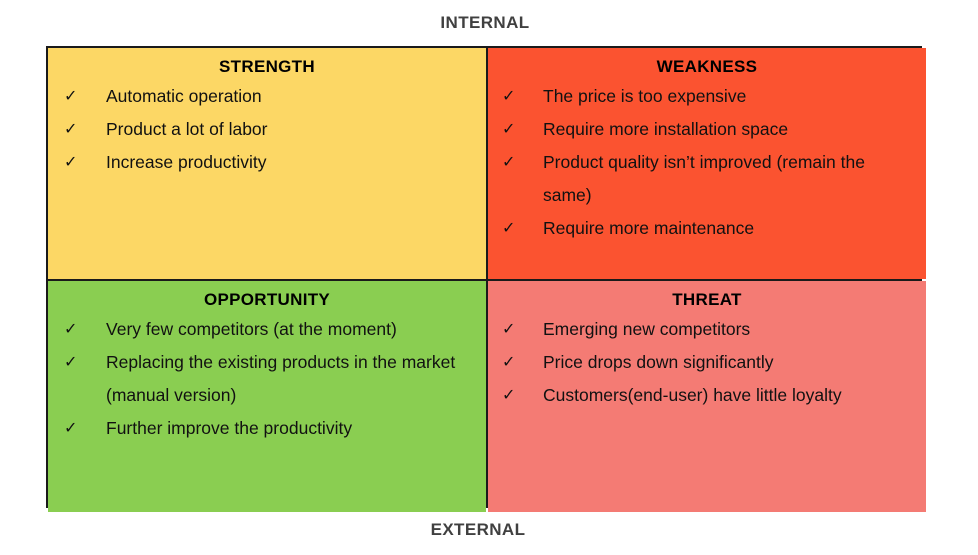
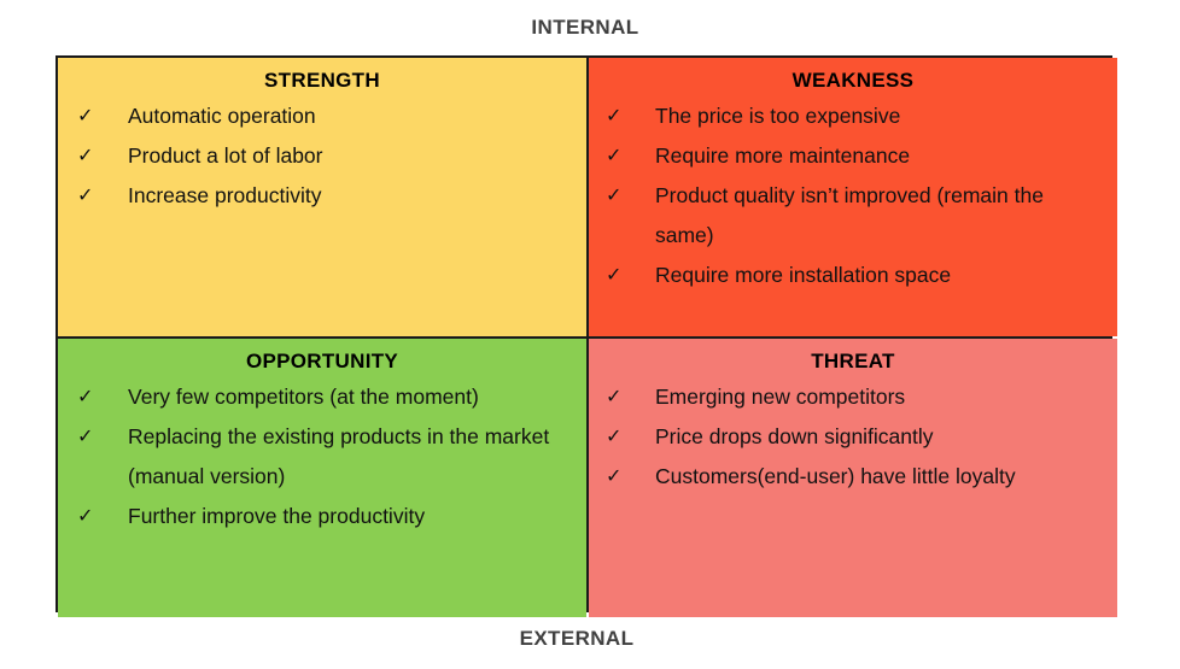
  INTERNAL
  STRENGTH
  ✓
  Automatic operation
  ✓
  Product a lot of labor
  ✓
  Increase productivity
  WEAKNESS
  ✓
  The price is too expensive
  ✓
- Require more installation space
+ Require more maintenance
  ✓
  Product quality isn’t improved (remain the same)
  ✓
- Require more maintenance
+ Require more installation space
  OPPORTUNITY
  ✓
  Very few competitors (at the moment)
  ✓
  Replacing the existing products in the market (manual version)
  ✓
  Further improve the productivity
  THREAT
  ✓
  Emerging new competitors
  ✓
  Price drops down significantly
  ✓
  Customers(end-user) have little loyalty
  EXTERNAL
